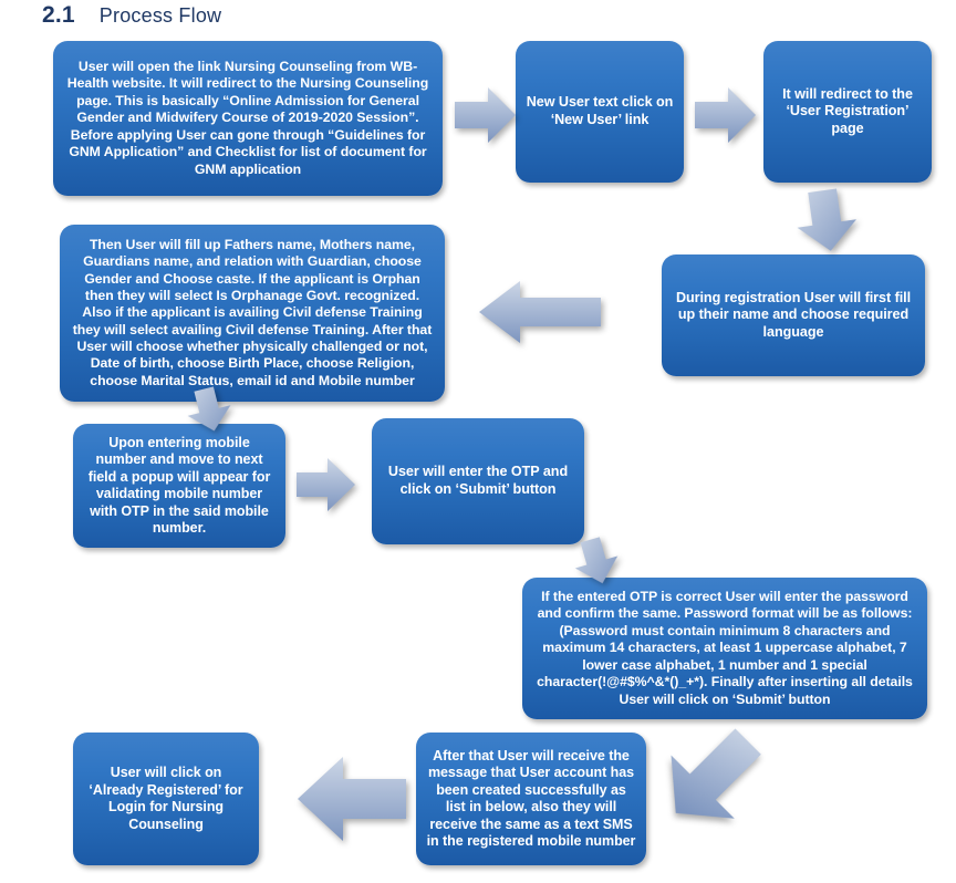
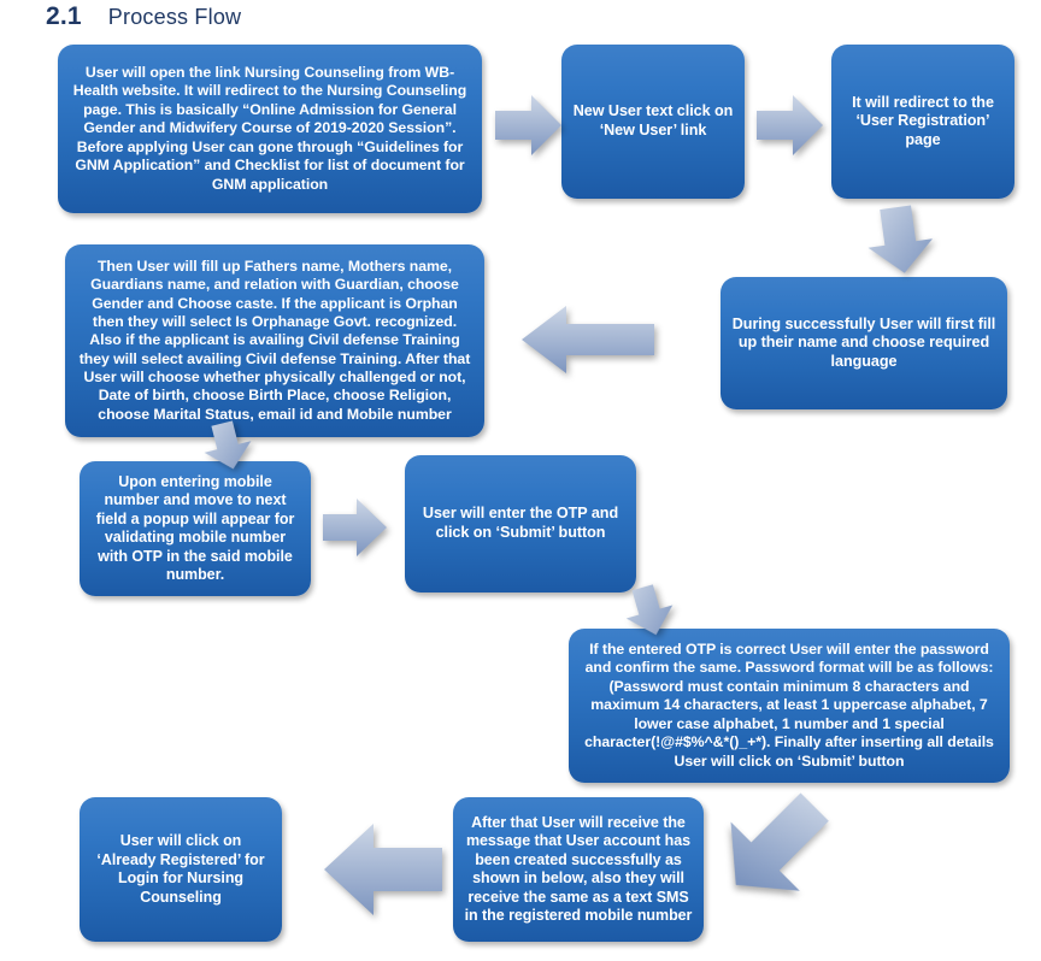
  2.1
  Process Flow
  User will open the link Nursing Counseling from WB-Health website. It will redirect to the Nursing Counseling page. This is basically “Online Admission for General Gender and Midwifery Course of 2019-2020 Session”. Before applying User can gone through “Guidelines for GNM Application” and Checklist for list of document for GNM application
  New User text click on ‘New User’ link
  It will redirect to the ‘User Registration’ page
- During registration User will first fill up their name and choose required language
+ During successfully User will first fill up their name and choose required language
  Then User will fill up Fathers name, Mothers name, Guardians name, and relation with Guardian, choose Gender and Choose caste. If the applicant is Orphan then they will select Is Orphanage Govt. recognized. Also if the applicant is availing Civil defense Training they will select availing Civil defense Training. After that User will choose whether physically challenged or not, Date of birth, choose Birth Place, choose Religion, choose Marital Status, email id and Mobile number
  Upon entering mobile number and move to next field a popup will appear for validating mobile number with OTP in the said mobile number.
  User will enter the OTP and click on ‘Submit’ button
  If the entered OTP is correct User will enter the password and confirm the same. Password format will be as follows: (Password must contain minimum 8 characters and maximum 14 characters, at least 1 uppercase alphabet, 7 lower case alphabet, 1 number and 1 special character(!@#$%^&*()_+*). Finally after inserting all details User will click on ‘Submit’ button
- After that User will receive the message that User account has been created successfully as list in below, also they will receive the same as a text SMS in the registered mobile number
+ After that User will receive the message that User account has been created successfully as shown in below, also they will receive the same as a text SMS in the registered mobile number
  User will click on ‘Already Registered’ for Login for Nursing Counseling
